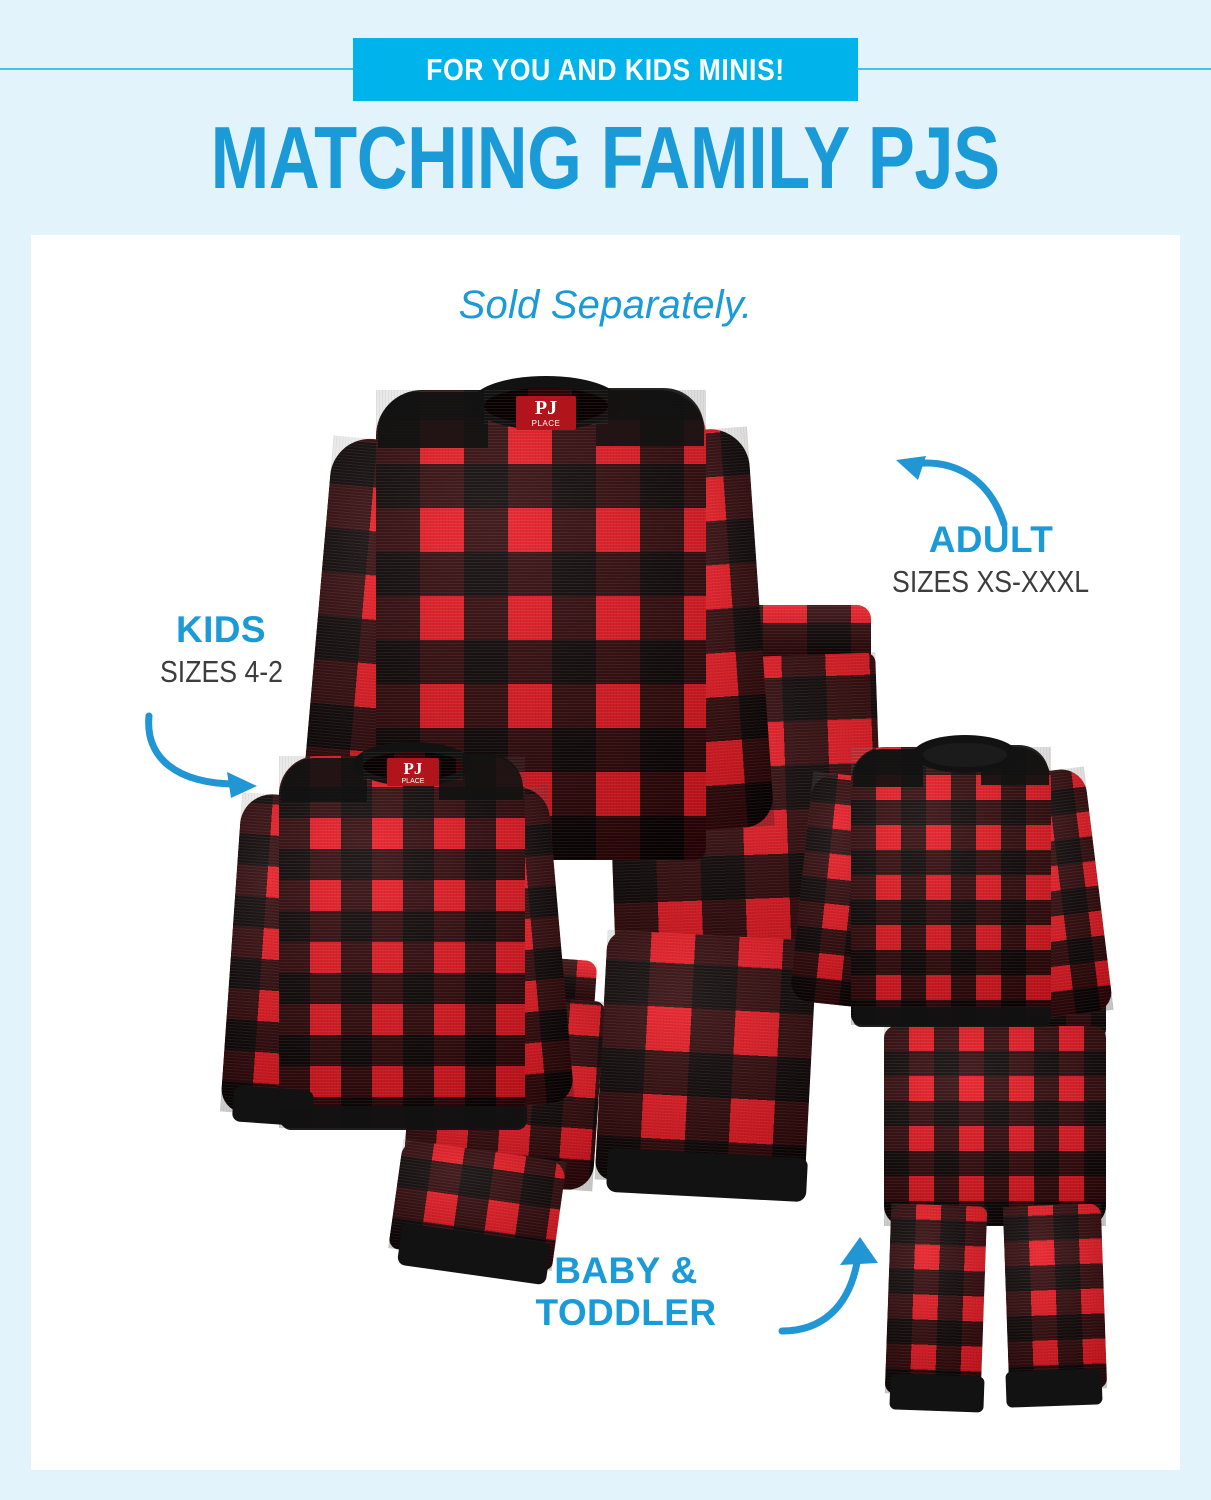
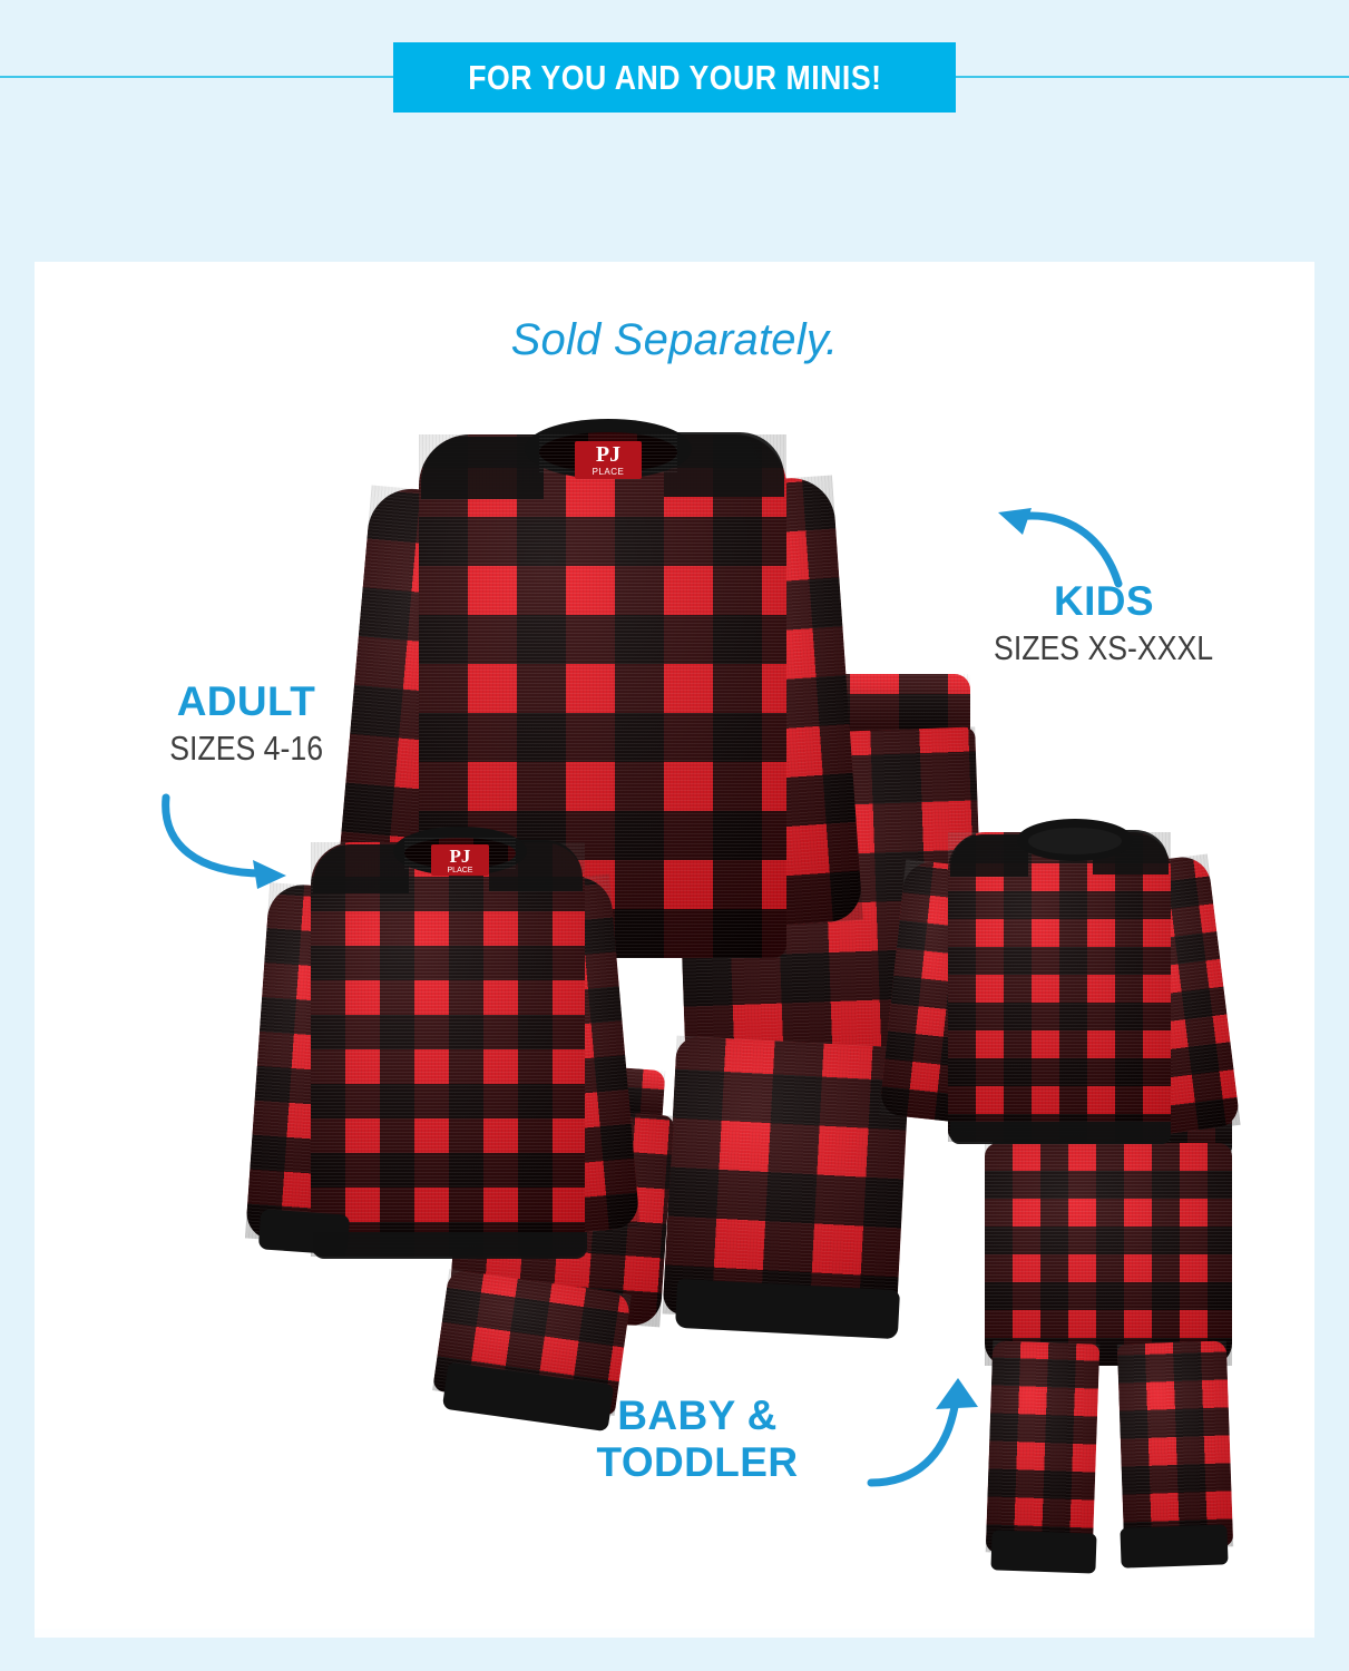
- FOR YOU AND KIDS MINIS!
+ FOR YOU AND YOUR MINIS!
- MATCHING FAMILY PJS
  Sold Separately.
  PJ
  PLACE
  PJ
- ADULT
+ KIDS
  SIZES XS-XXXL
- KIDS
+ ADULT
- SIZES 4-2
+ SIZES 4-16
  BABY &
  TODDLER
